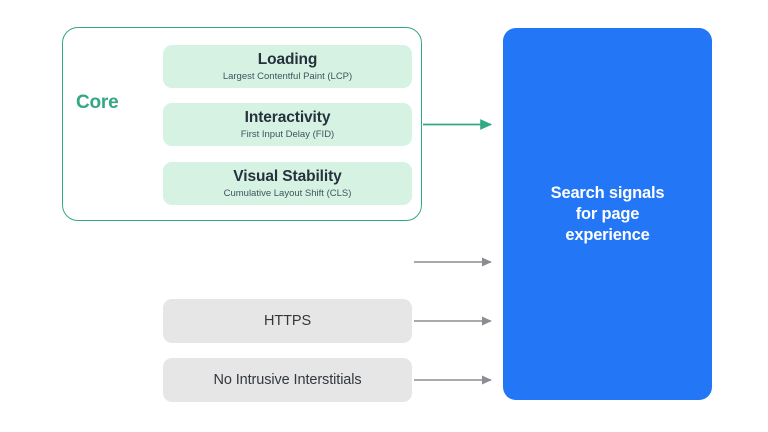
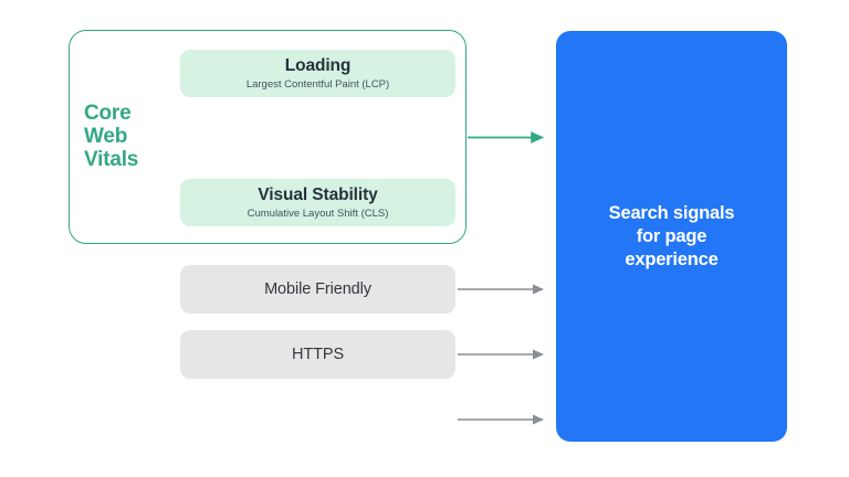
  Core
+ Web
+ Vitals
  Loading
  Largest Contentful Paint (LCP)
- Interactivity
- First Input Delay (FID)
  Visual Stability
  Cumulative Layout Shift (CLS)
+ Mobile Friendly
  HTTPS
- No Intrusive Interstitials
  Search signals
  for page
  experience
